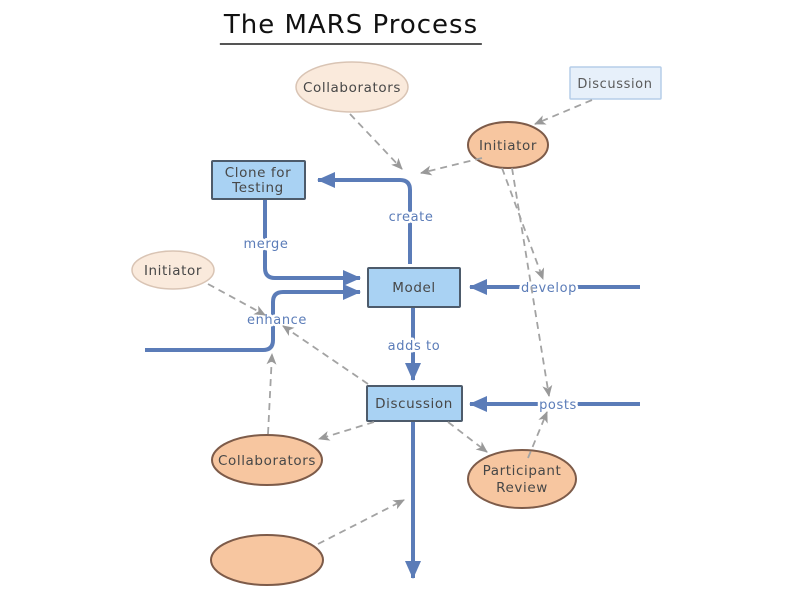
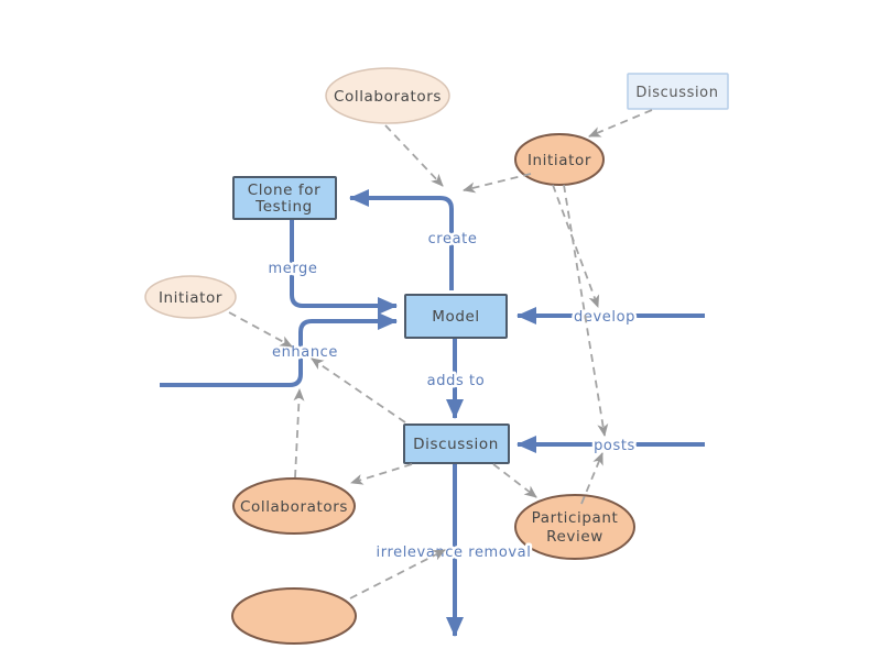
- The MARS Process
  create
  merge
  enhance
  develop
  adds to
  posts
+ irrelevance removal
  Clone for
  Testing
  Model
  Discussion
  Discussion
  Collaborators
  Initiator
  Initiator
  Collaborators
  Participant
  Review
